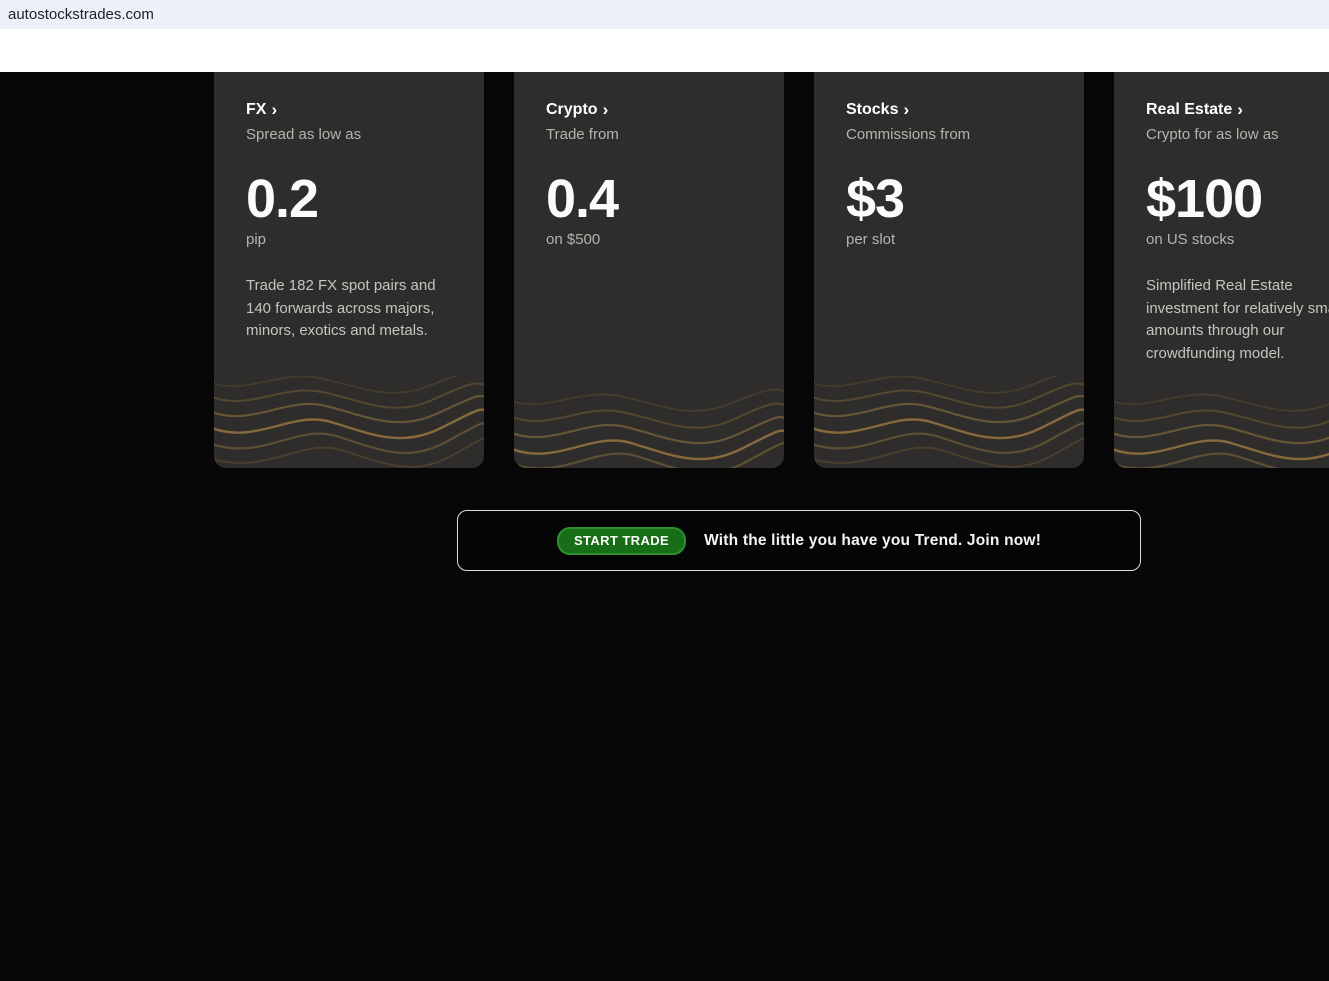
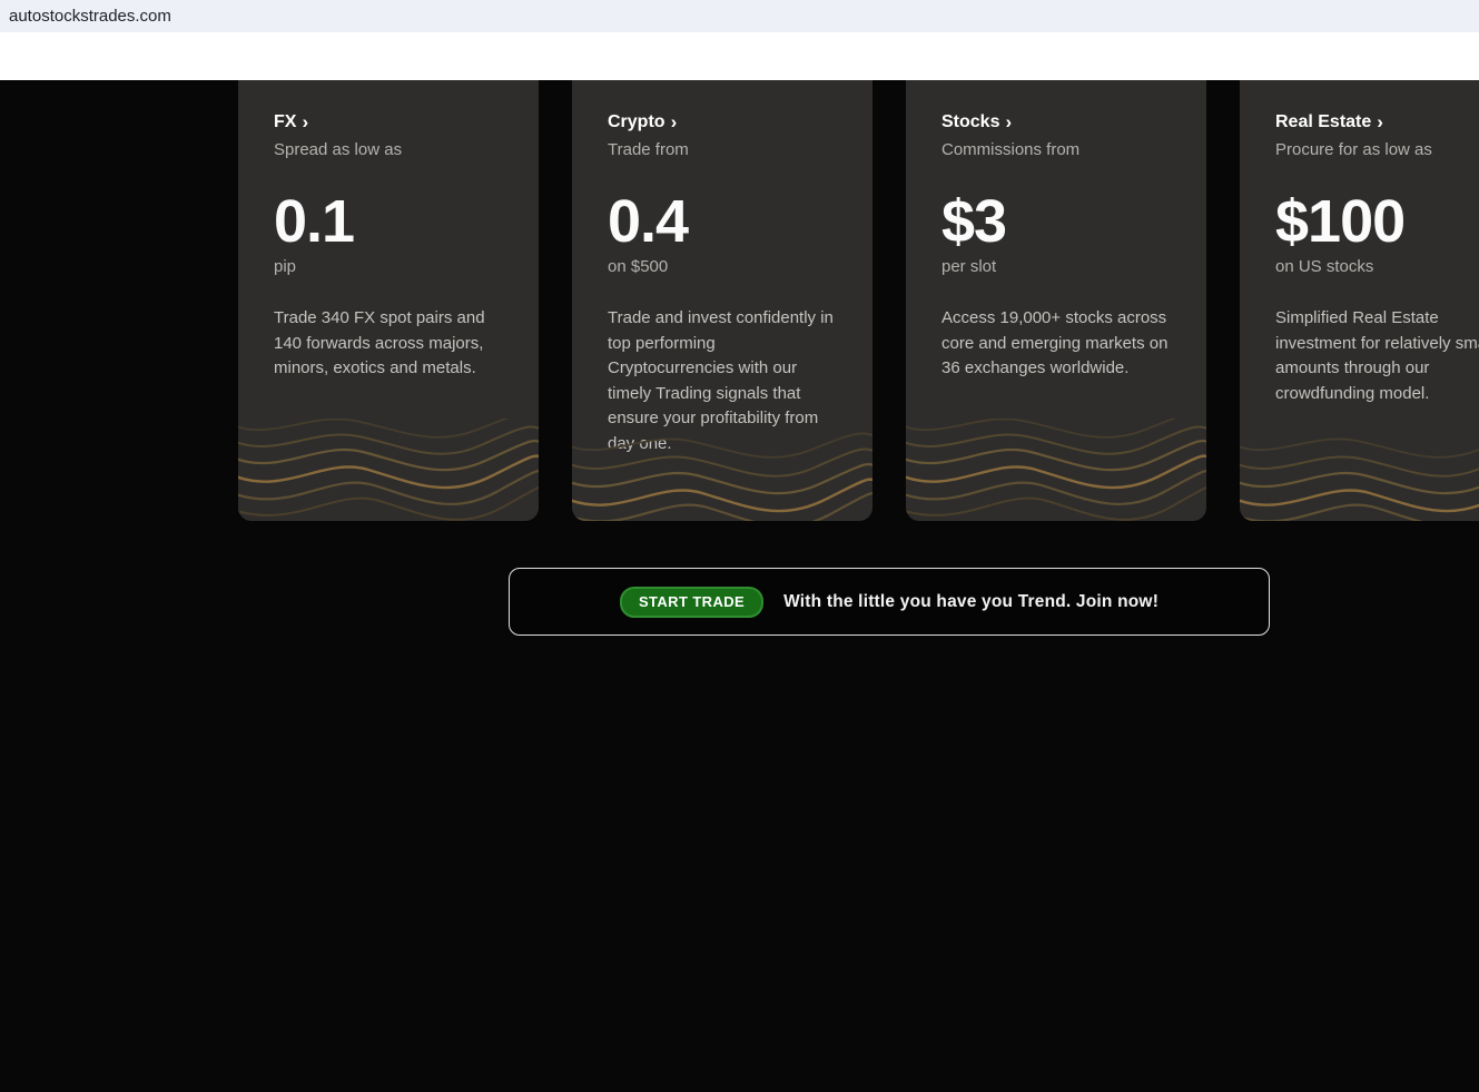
  autostockstrades.com
  FX
  ›
  Spread as low as
- 0.2
+ 0.1
  pip
- Trade 182 FX spot pairs and 140 forwards across majors, minors, exotics and metals.
+ Trade 340 FX spot pairs and 140 forwards across majors, minors, exotics and metals.
  Crypto
  ›
  Trade from
  0.4
  on $500
+ Trade and invest confidently in top performing Cryptocurrencies with our timely Trading signals that ensure your profitability from day one.
  Stocks
  ›
  Commissions from
  $3
  per slot
+ Access 19,000+ stocks across core and emerging markets on 36 exchanges worldwide.
  Real Estate
  ›
- Crypto for as low as
+ Procure for as low as
  $100
  on US stocks
  Simplified Real Estate investment for relatively sm amounts through our crowdfunding model.
  START TRADE
  With the little you have you Trend. Join now!
